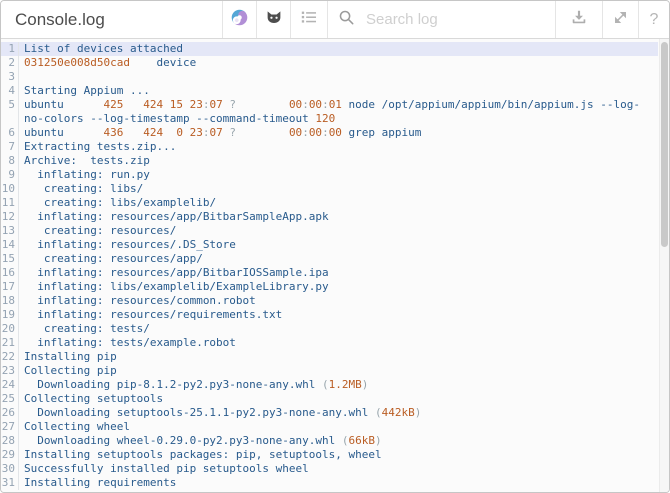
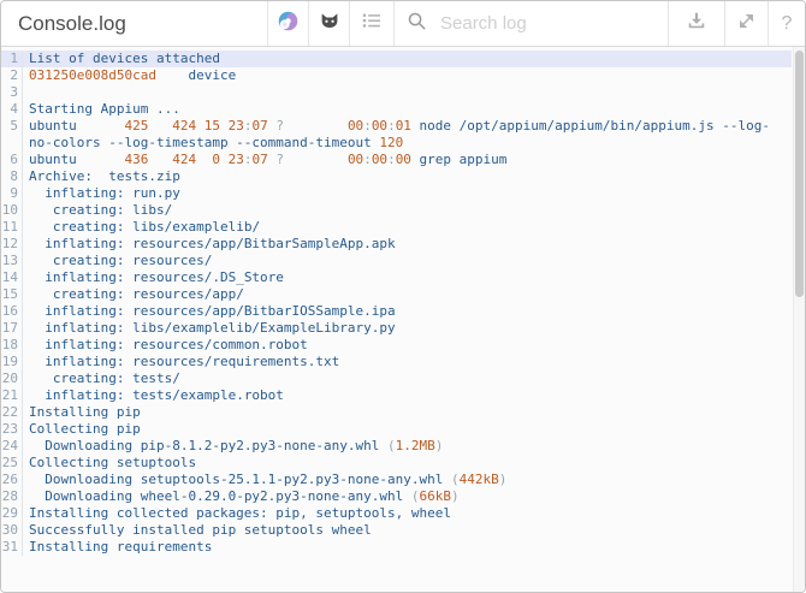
  Console.log
  Search log
  ?
  1
  List of devices attached
  2
  031250e008d50cad device
  3
  4
  Starting Appium ...
  5
  ubuntu 425 424 15 23:07 ? 00:00:01 node /opt/appium/appium/bin/appium.js --log-
  no-colors --log-timestamp --command-timeout 120
  6
  ubuntu 436 424 0 23:07 ? 00:00:00 grep appium
- 7
- Extracting tests.zip...
  8
  Archive: tests.zip
  9
  inflating: run.py
  10
  creating: libs/
  11
  creating: libs/examplelib/
  12
  inflating: resources/app/BitbarSampleApp.apk
  13
  creating: resources/
  14
  inflating: resources/.DS_Store
  15
  creating: resources/app/
  16
  inflating: resources/app/BitbarIOSSample.ipa
  17
  inflating: libs/examplelib/ExampleLibrary.py
  18
  inflating: resources/common.robot
  19
  inflating: resources/requirements.txt
  20
  creating: tests/
  21
  inflating: tests/example.robot
  22
  Installing pip
  23
  Collecting pip
  24
  Downloading pip-8.1.2-py2.py3-none-any.whl (1.2MB)
  25
  Collecting setuptools
  26
  Downloading setuptools-25.1.1-py2.py3-none-any.whl (442kB)
- 27
- Collecting wheel
  28
  Downloading wheel-0.29.0-py2.py3-none-any.whl (66kB)
  29
- Installing setuptools packages: pip, setuptools, wheel
+ Installing collected packages: pip, setuptools, wheel
  30
  Successfully installed pip setuptools wheel
  31
  Installing requirements
